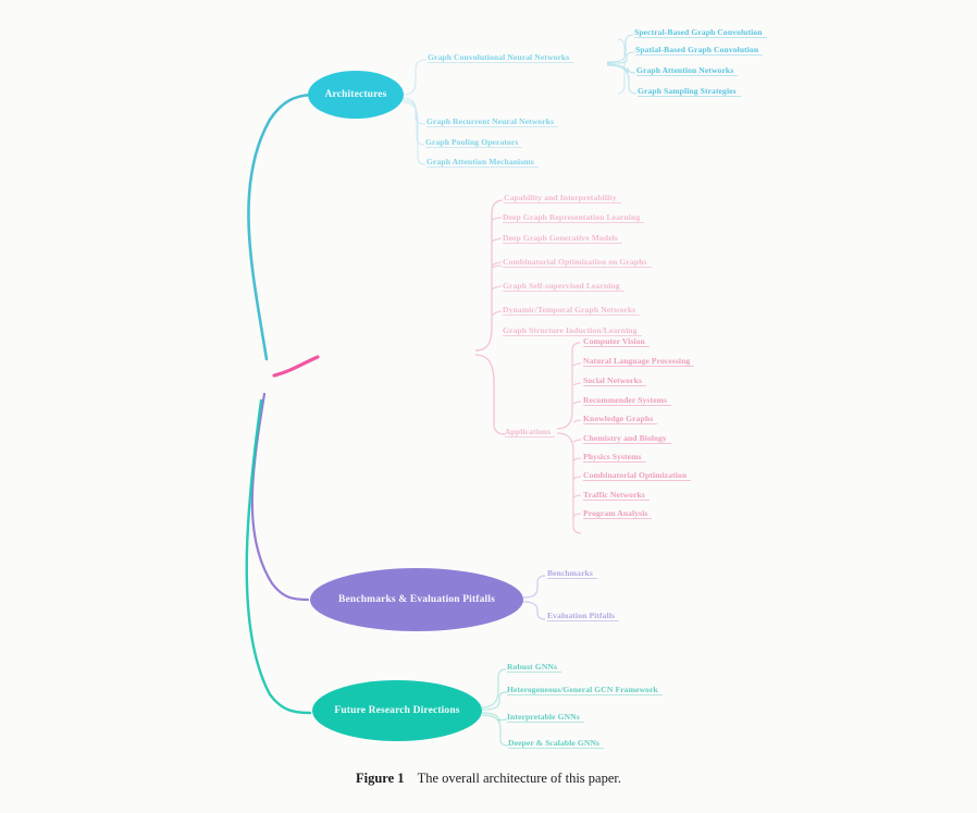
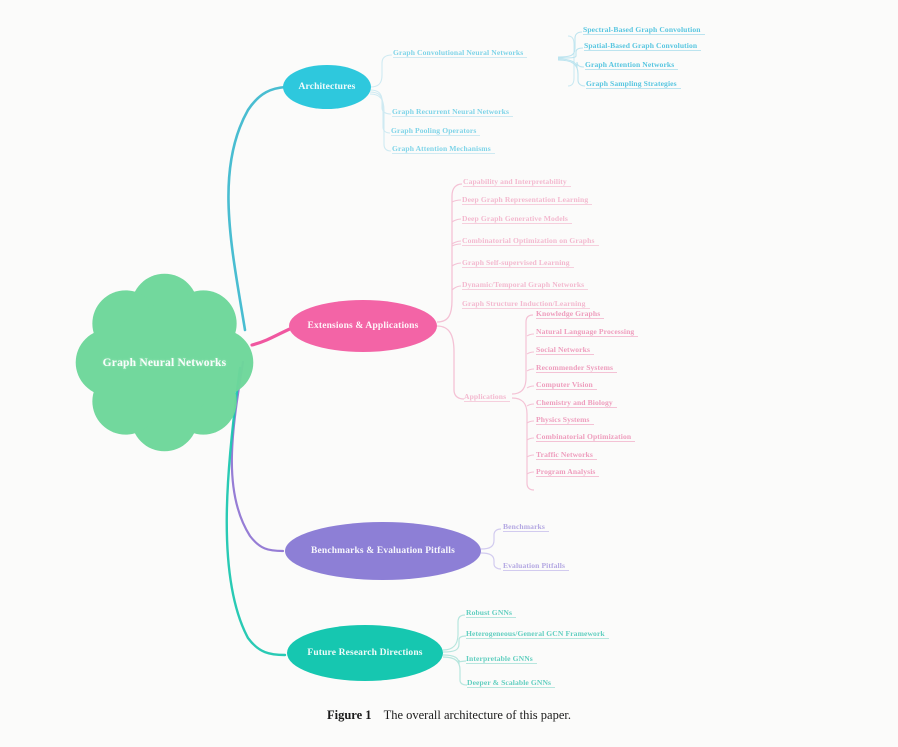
+ Graph Neural Networks
  Architectures
  Graph Convolutional Neural Networks
  Spectral-Based Graph Convolution
  Spatial-Based Graph Convolution
  Graph Attention Networks
  Graph Sampling Strategies
  Graph Recurrent Neural Networks
  Graph Pooling Operators
  Graph Attention Mechanisms
+ Extensions & Applications
  Capability and Interpretability
  Deep Graph Representation Learning
  Deep Graph Generative Models
  Combinatorial Optimization on Graphs
  Graph Self-supervised Learning
  Dynamic/Temporal Graph Networks
  Graph Structure Induction/Learning
  Applications
- Computer Vision
+ Knowledge Graphs
  Natural Language Processing
  Social Networks
  Recommender Systems
- Knowledge Graphs
+ Computer Vision
  Chemistry and Biology
  Physics Systems
  Combinatorial Optimization
  Traffic Networks
  Program Analysis
  Benchmarks & Evaluation Pitfalls
  Benchmarks
  Evaluation Pitfalls
  Future Research Directions
  Robust GNNs
  Heterogeneous/General GCN Framework
  Interpretable GNNs
  Deeper & Scalable GNNs
  Figure 1 The overall architecture of this paper.
